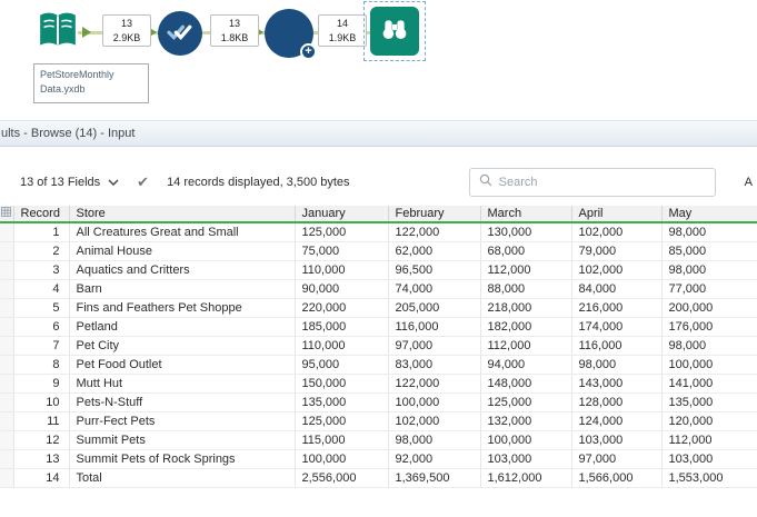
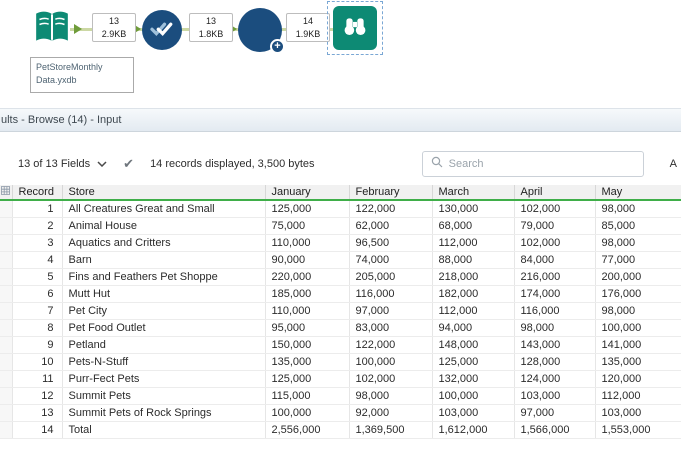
  13
  2.9KB
  13
  1.8KB
  +
  14
  1.9KB
  PetStoreMonthly
  Data.yxdb
  ults - Browse (14) - Input
  13 of 13 Fields
  ✔
  14 records displayed, 3,500 bytes
  Search
  A
  	Record	Store	January	February	March	April	May
  	1	All Creatures Great and Small	125,000	122,000	130,000	102,000	98,000
  	2	Animal House	75,000	62,000	68,000	79,000	85,000
  	3	Aquatics and Critters	110,000	96,500	112,000	102,000	98,000
  	4	Barn	90,000	74,000	88,000	84,000	77,000
  	5	Fins and Feathers Pet Shoppe	220,000	205,000	218,000	216,000	200,000
- 	6	Petland	185,000	116,000	182,000	174,000	176,000
+ 	6	Mutt Hut	185,000	116,000	182,000	174,000	176,000
  	7	Pet City	110,000	97,000	112,000	116,000	98,000
  	8	Pet Food Outlet	95,000	83,000	94,000	98,000	100,000
- 	9	Mutt Hut	150,000	122,000	148,000	143,000	141,000
+ 	9	Petland	150,000	122,000	148,000	143,000	141,000
  	10	Pets-N-Stuff	135,000	100,000	125,000	128,000	135,000
  	11	Purr-Fect Pets	125,000	102,000	132,000	124,000	120,000
  	12	Summit Pets	115,000	98,000	100,000	103,000	112,000
  	13	Summit Pets of Rock Springs	100,000	92,000	103,000	97,000	103,000
  	14	Total	2,556,000	1,369,500	1,612,000	1,566,000	1,553,000
